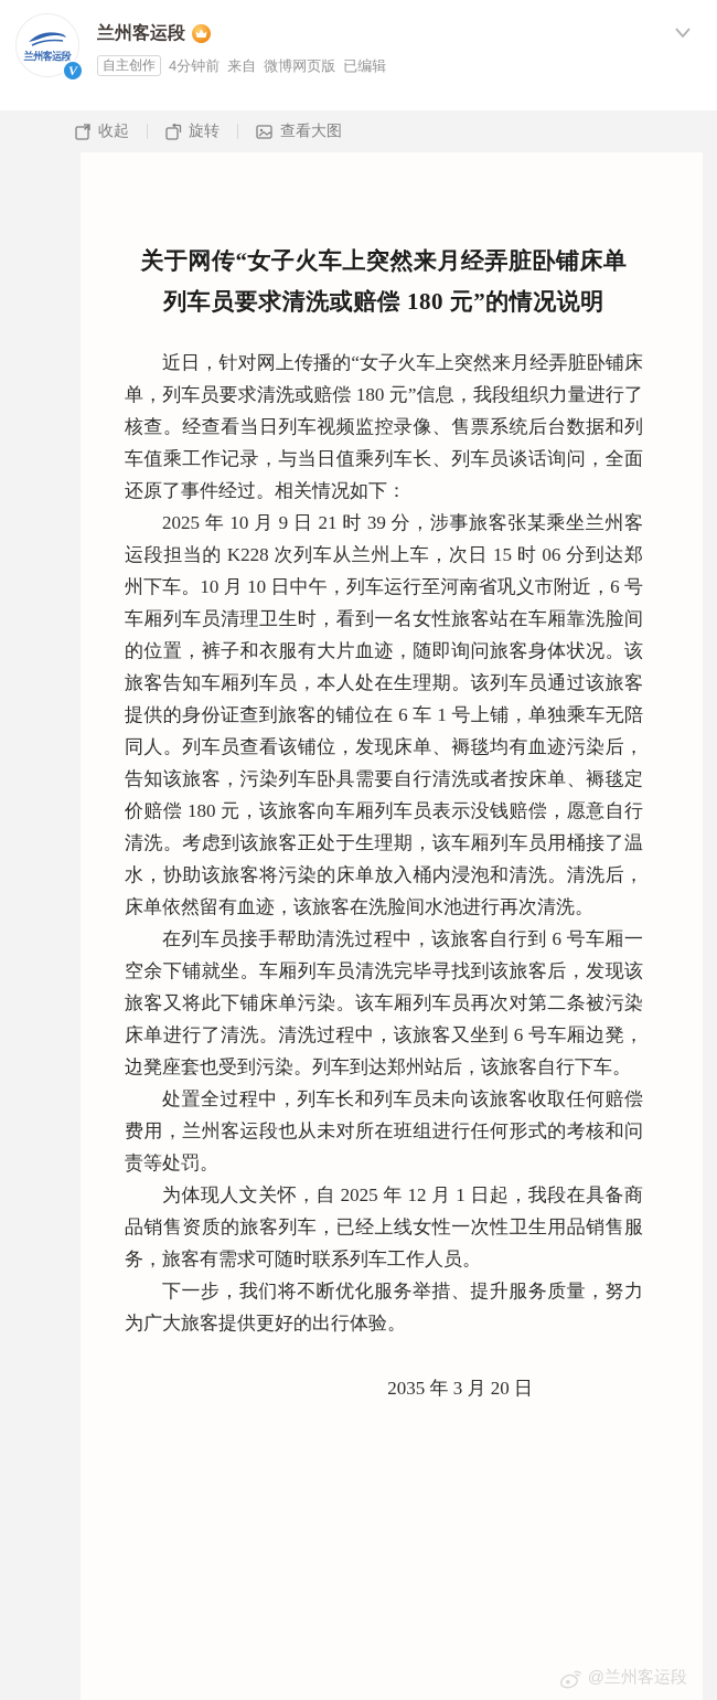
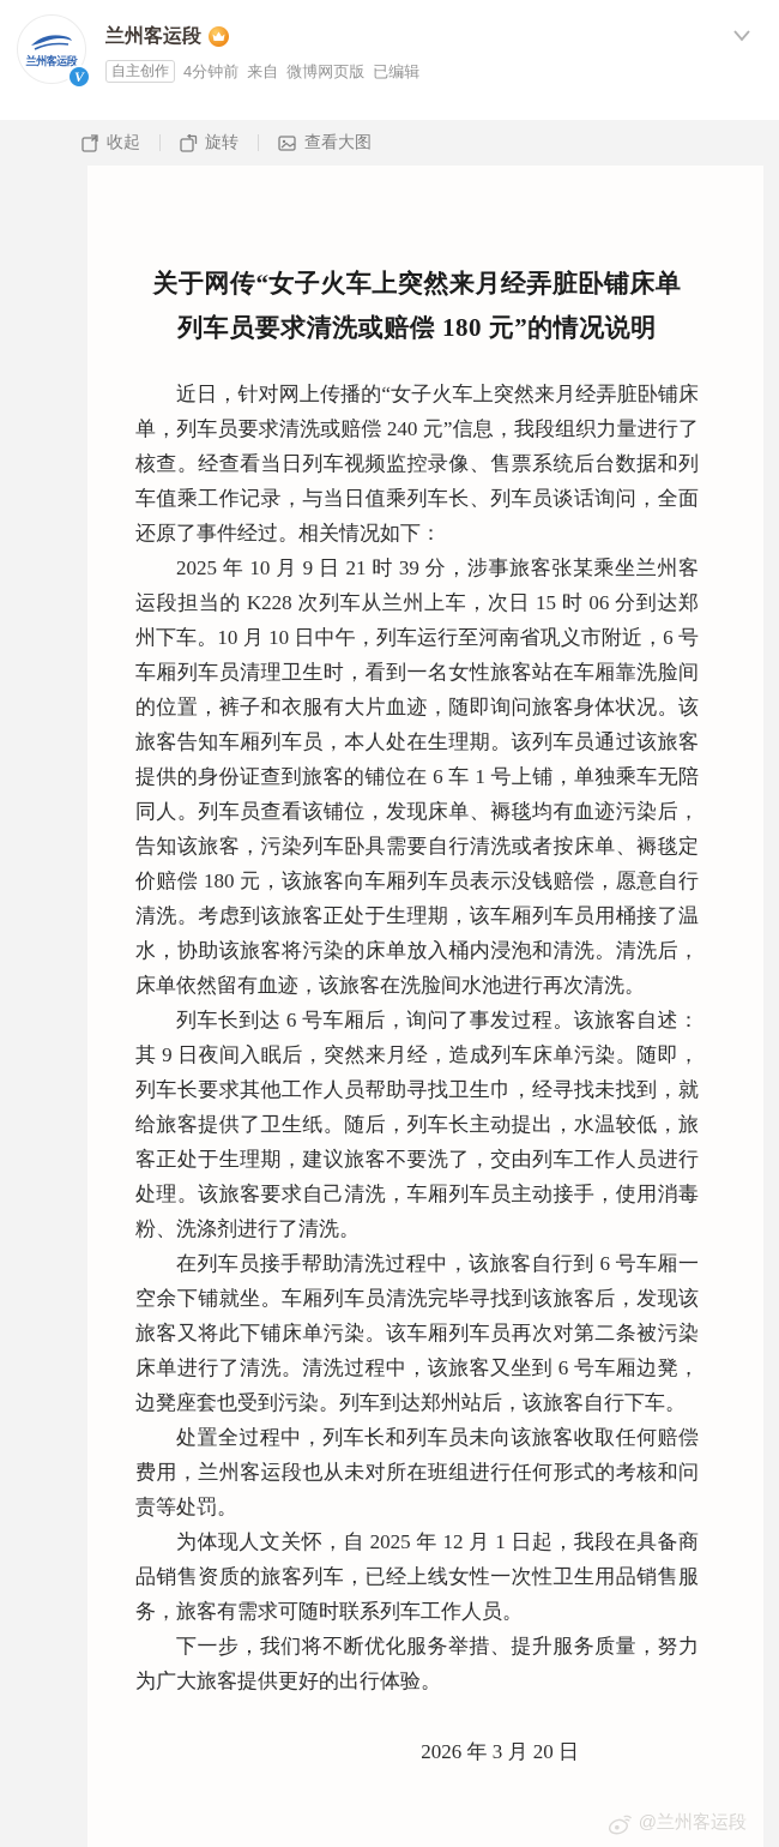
  兰州客运段
  V
  兰州客运段
  自主创作
  4分钟前
  来自
  微博网页版
  已编辑
  收起
  旋转
  查看大图
  关于网传“女子火车上突然来月经弄脏卧铺床单
  列车员要求清洗或赔偿 180 元”的情况说明
- 近日，针对网上传播的“女子火车上突然来月经弄脏卧铺床单，列车员要求清洗或赔偿 180 元”信息，我段组织力量进行了核查。经查看当日列车视频监控录像、售票系统后台数据和列车值乘工作记录，与当日值乘列车长、列车员谈话询问，全面还原了事件经过。相关情况如下：
+ 近日，针对网上传播的“女子火车上突然来月经弄脏卧铺床单，列车员要求清洗或赔偿 240 元”信息，我段组织力量进行了核查。经查看当日列车视频监控录像、售票系统后台数据和列车值乘工作记录，与当日值乘列车长、列车员谈话询问，全面还原了事件经过。相关情况如下：
  2025 年 10 月 9 日 21 时 39 分，涉事旅客张某乘坐兰州客运段担当的 K228 次列车从兰州上车，次日 15 时 06 分到达郑州下车。10 月 10 日中午，列车运行至河南省巩义市附近，6 号车厢列车员清理卫生时，看到一名女性旅客站在车厢靠洗脸间的位置，裤子和衣服有大片血迹，随即询问旅客身体状况。该旅客告知车厢列车员，本人处在生理期。该列车员通过该旅客提供的身份证查到旅客的铺位在 6 车 1 号上铺，单独乘车无陪同人。列车员查看该铺位，发现床单、褥毯均有血迹污染后，告知该旅客，污染列车卧具需要自行清洗或者按床单、褥毯定价赔偿 180 元，该旅客向车厢列车员表示没钱赔偿，愿意自行清洗。考虑到该旅客正处于生理期，该车厢列车员用桶接了温水，协助该旅客将污染的床单放入桶内浸泡和清洗。清洗后，床单依然留有血迹，该旅客在洗脸间水池进行再次清洗。
+ 列车长到达 6 号车厢后，询问了事发过程。该旅客自述：其 9 日夜间入眠后，突然来月经，造成列车床单污染。随即，列车长要求其他工作人员帮助寻找卫生巾，经寻找未找到，就给旅客提供了卫生纸。随后，列车长主动提出，水温较低，旅客正处于生理期，建议旅客不要洗了，交由列车工作人员进行处理。该旅客要求自己清洗，车厢列车员主动接手，使用消毒粉、洗涤剂进行了清洗。
  在列车员接手帮助清洗过程中，该旅客自行到 6 号车厢一空余下铺就坐。车厢列车员清洗完毕寻找到该旅客后，发现该旅客又将此下铺床单污染。该车厢列车员再次对第二条被污染床单进行了清洗。清洗过程中，该旅客又坐到 6 号车厢边凳，边凳座套也受到污染。列车到达郑州站后，该旅客自行下车。
  处置全过程中，列车长和列车员未向该旅客收取任何赔偿费用，兰州客运段也从未对所在班组进行任何形式的考核和问责等处罚。
  为体现人文关怀，自 2025 年 12 月 1 日起，我段在具备商品销售资质的旅客列车，已经上线女性一次性卫生用品销售服务，旅客有需求可随时联系列车工作人员。
  下一步，我们将不断优化服务举措、提升服务质量，努力为广大旅客提供更好的出行体验。
- 2035 年 3 月 20 日
+ 2026 年 3 月 20 日
  @兰州客运段
